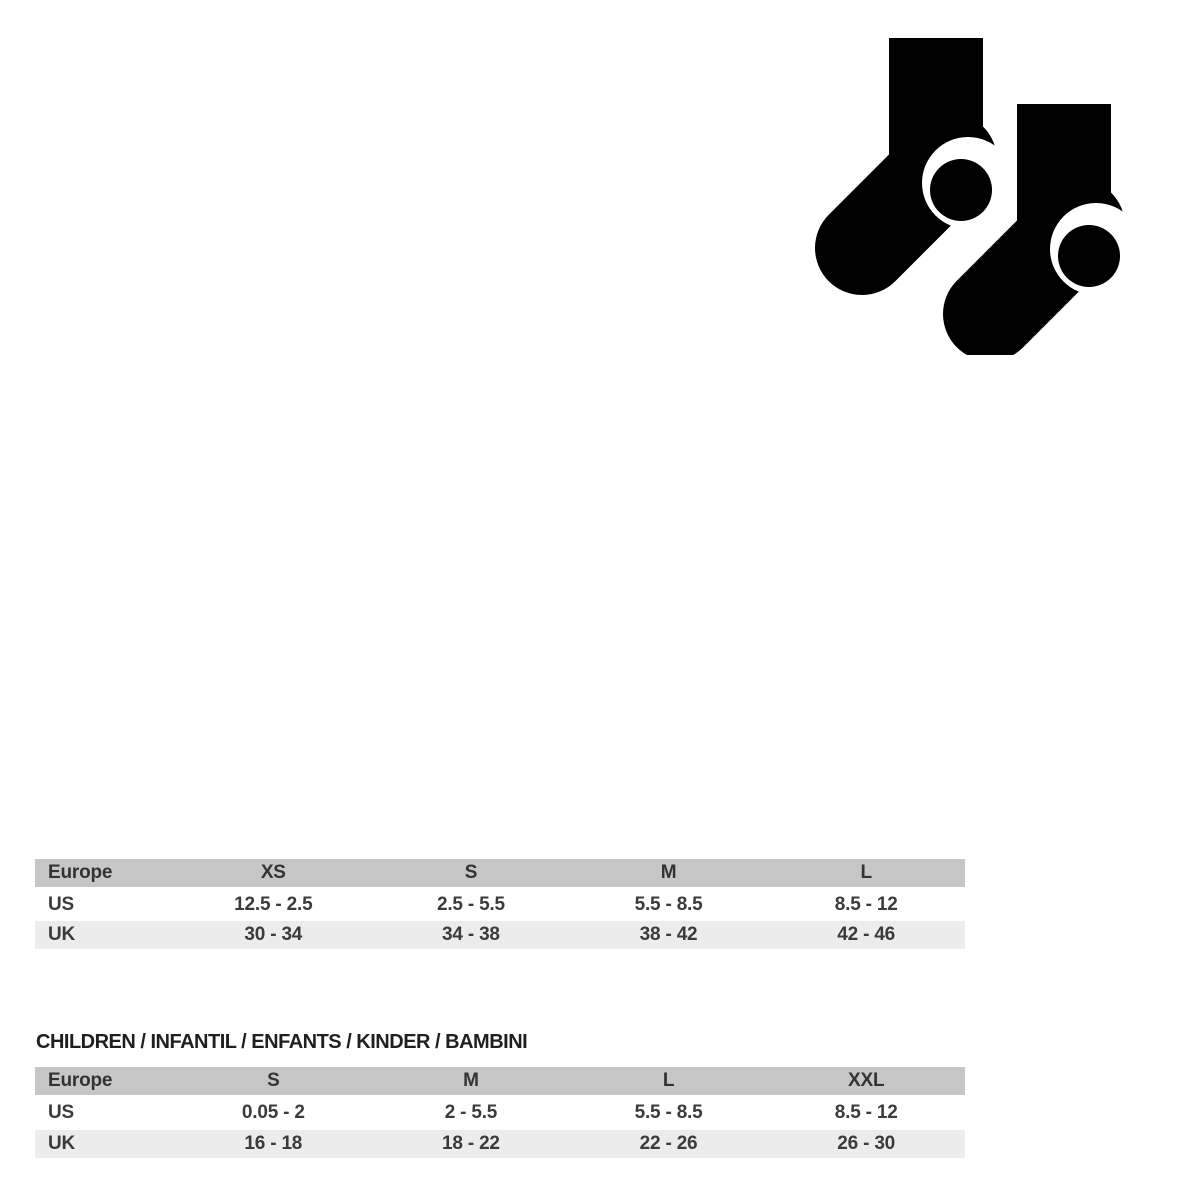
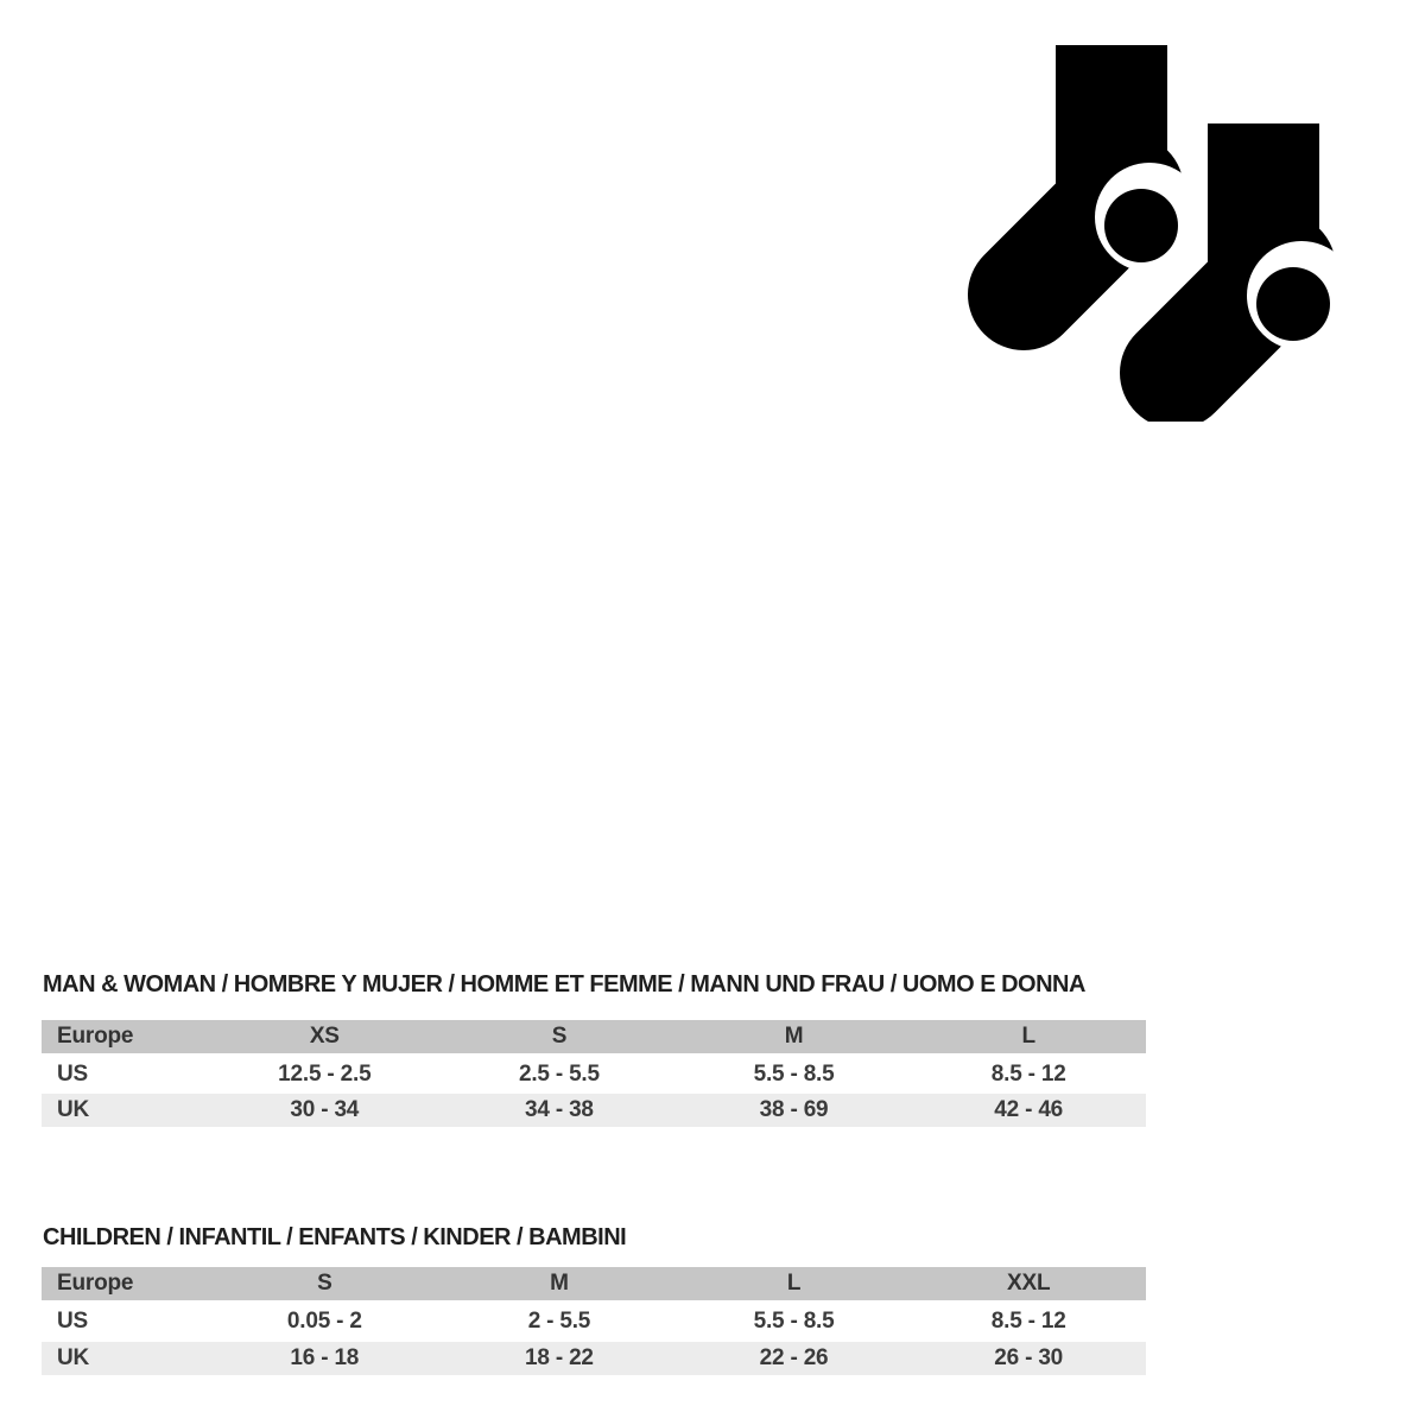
+ MAN & WOMAN / HOMBRE Y MUJER / HOMME ET FEMME / MANN UND FRAU / UOMO E DONNA
  Europe
  XS
  S
  M
  L
  US
  12.5 - 2.5
  2.5 - 5.5
  5.5 - 8.5
  8.5 - 12
  UK
  30 - 34
  34 - 38
- 38 - 42
+ 38 - 69
  42 - 46
  CHILDREN / INFANTIL / ENFANTS / KINDER / BAMBINI
  Europe
  S
  M
  L
  XXL
  US
  0.05 - 2
  2 - 5.5
  5.5 - 8.5
  8.5 - 12
  UK
  16 - 18
  18 - 22
  22 - 26
  26 - 30
